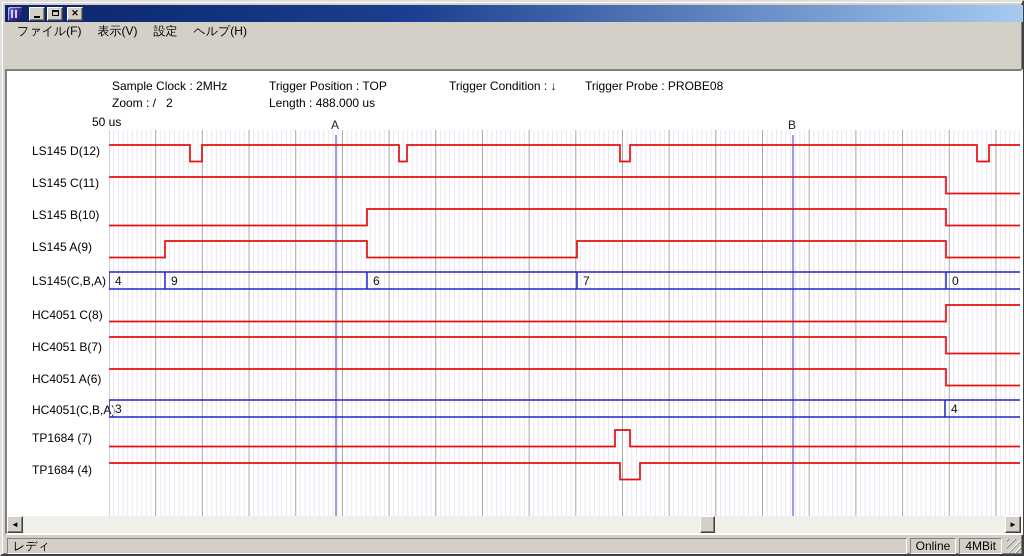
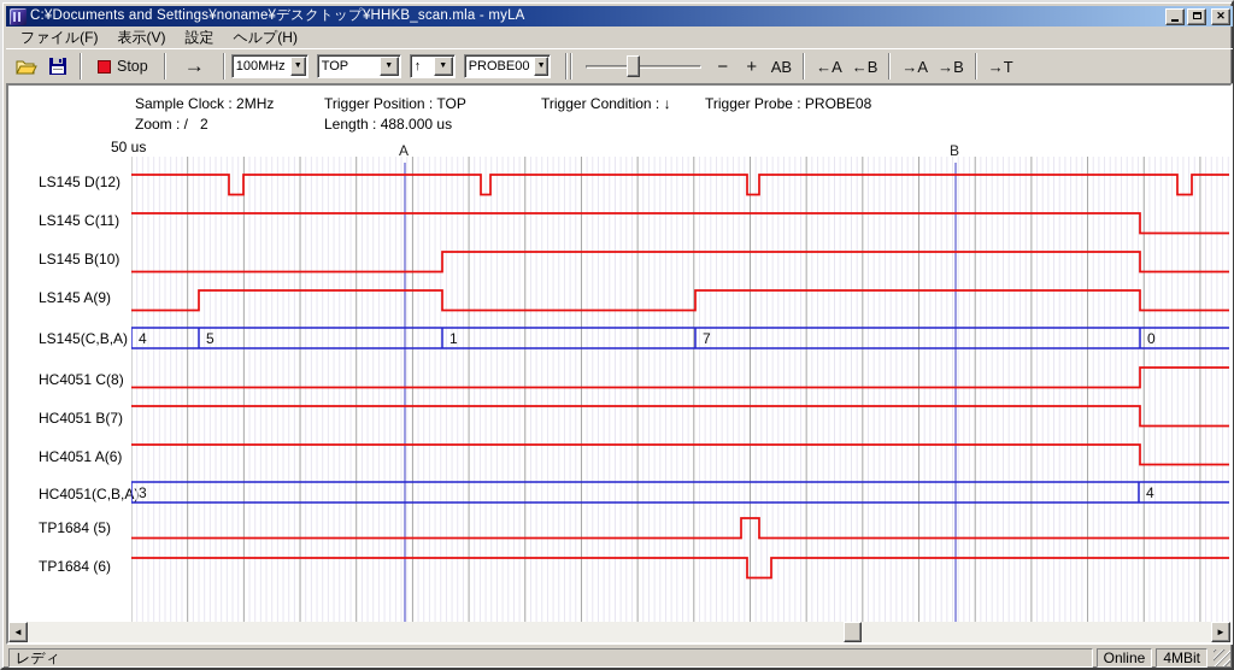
+ C:¥Documents and Settings¥noname¥デスクトップ¥HHKB_scan.mla - myLA
  ✕
  ファイル(F)
  表示(V)
  設定
  ヘルプ(H)
+ Stop
+ →
+ 100MHz
+ TOP
+ ↑
+ PROBE00
+ −
+ +
+ AB
+ ←A
+ ←B
+ →A
+ →B
+ →T
  Sample Clock : 2MHz
  Trigger Position : TOP
  Trigger Condition : ↓
  Trigger Probe : PROBE08
  Zoom : / 2
  Length : 488.000 us
  50 us
  A
  B
  LS145 D(12)
  LS145 C(11)
  LS145 B(10)
  LS145 A(9)
  LS145(C,B,A)
  HC4051 C(8)
  HC4051 B(7)
  HC4051 A(6)
  HC4051(C,B,A
- TP1684 (7)
+ TP1684 (5)
- TP1684 (4)
+ TP1684 (6)
  4
- 9
+ 5
- 6
+ 1
  7
  0
  3
  4
  ◄
  ►
  レディ
  Online
  4MBit
